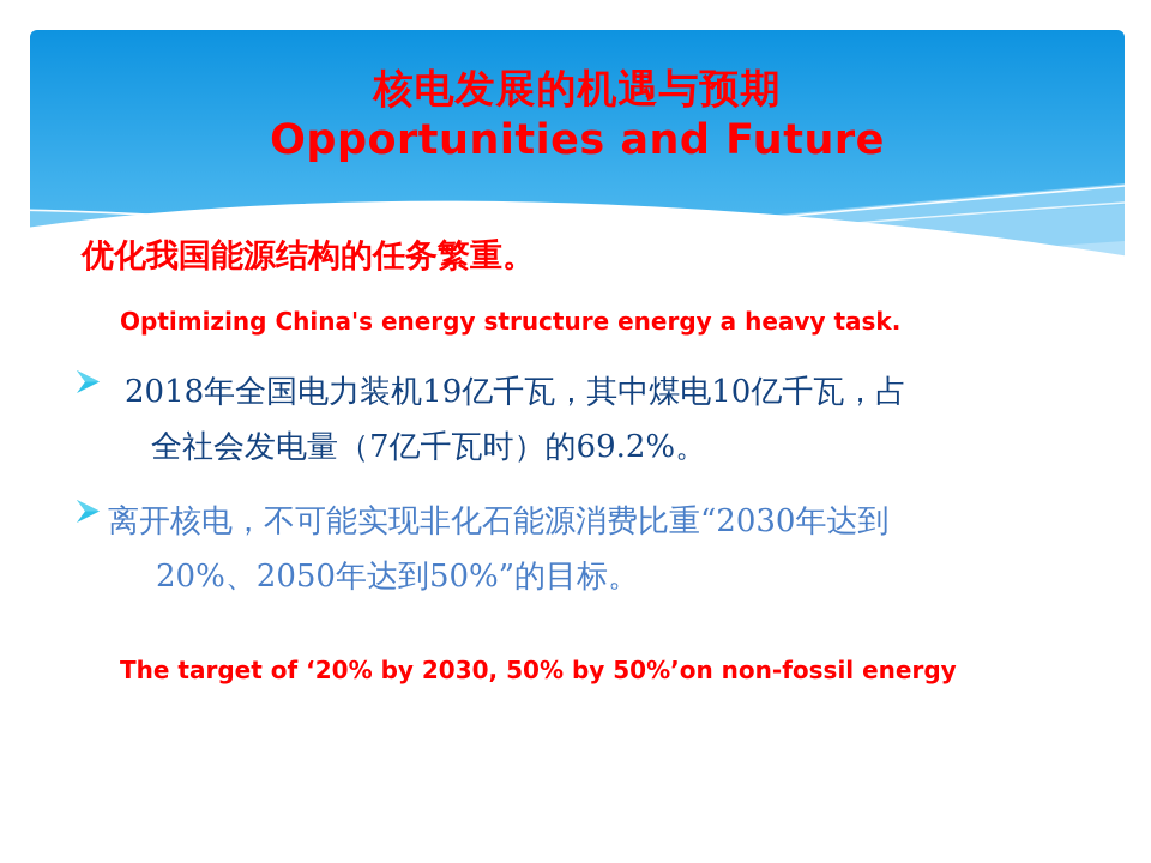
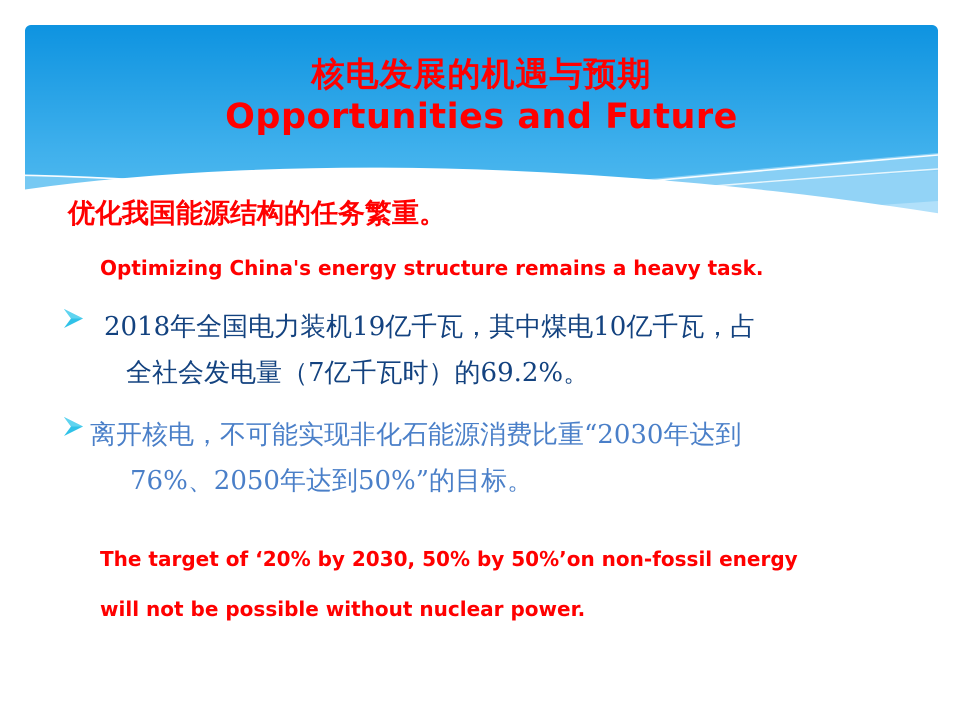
  核电发展的机遇与预期
  Opportunities and Future
  优化我国能源结构的任务繁重。
- Optimizing China's energy structure energy a heavy task.
+ Optimizing China's energy structure remains a heavy task.
  2018年全国电力装机19亿千瓦，其中煤电10亿千瓦，占
  全社会发电量（7亿千瓦时）的69.2%。
  离开核电，不可能实现非化石能源消费比重“2030年达到
- 20%、2050年达到50%”的目标。
+ 76%、2050年达到50%”的目标。
  The target of ‘20% by 2030, 50% by 50%’on non-fossil energy
+ will not be possible without nuclear power.
